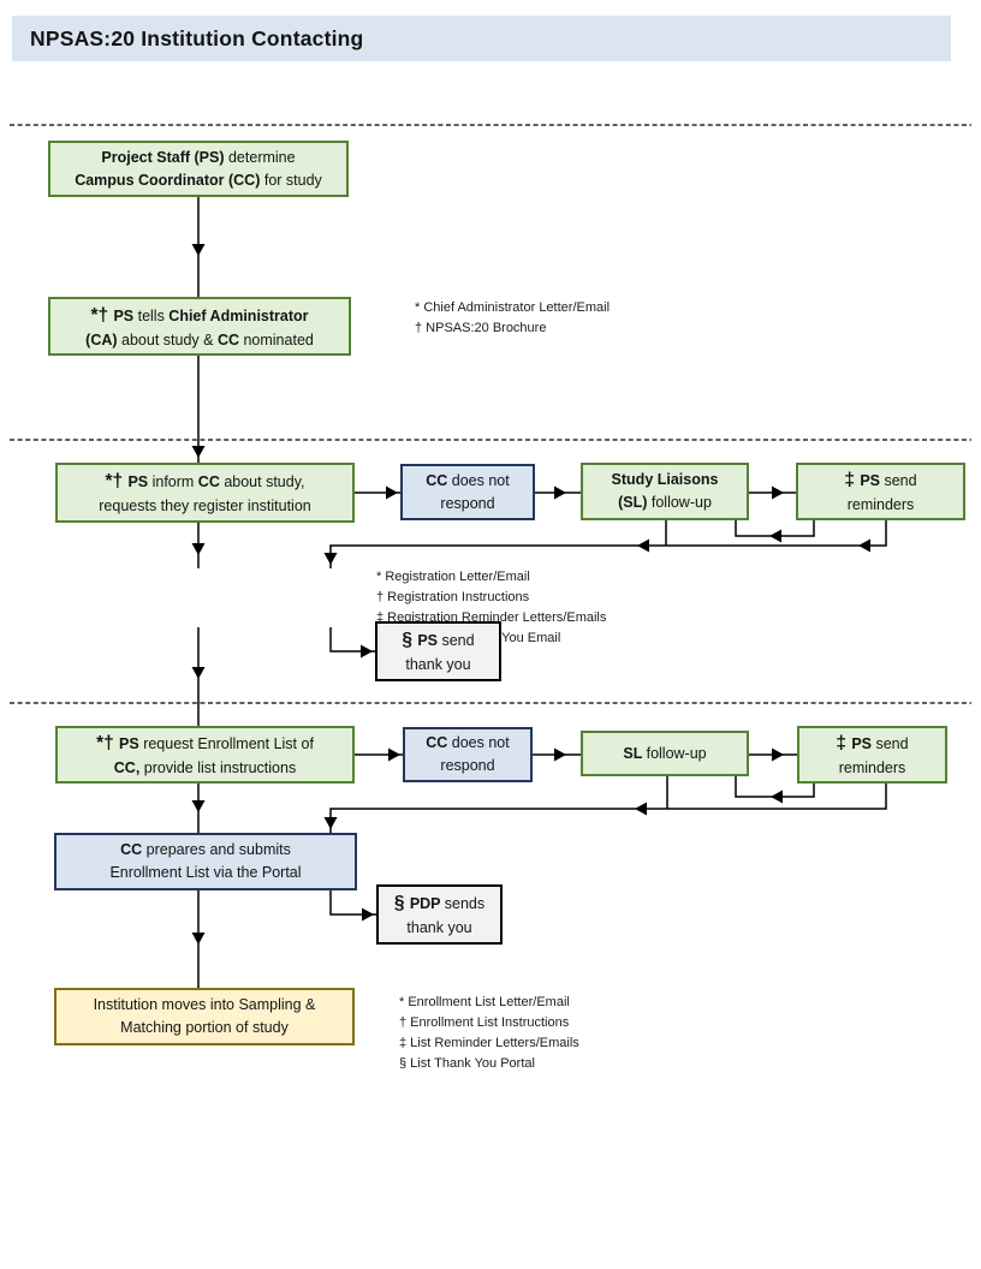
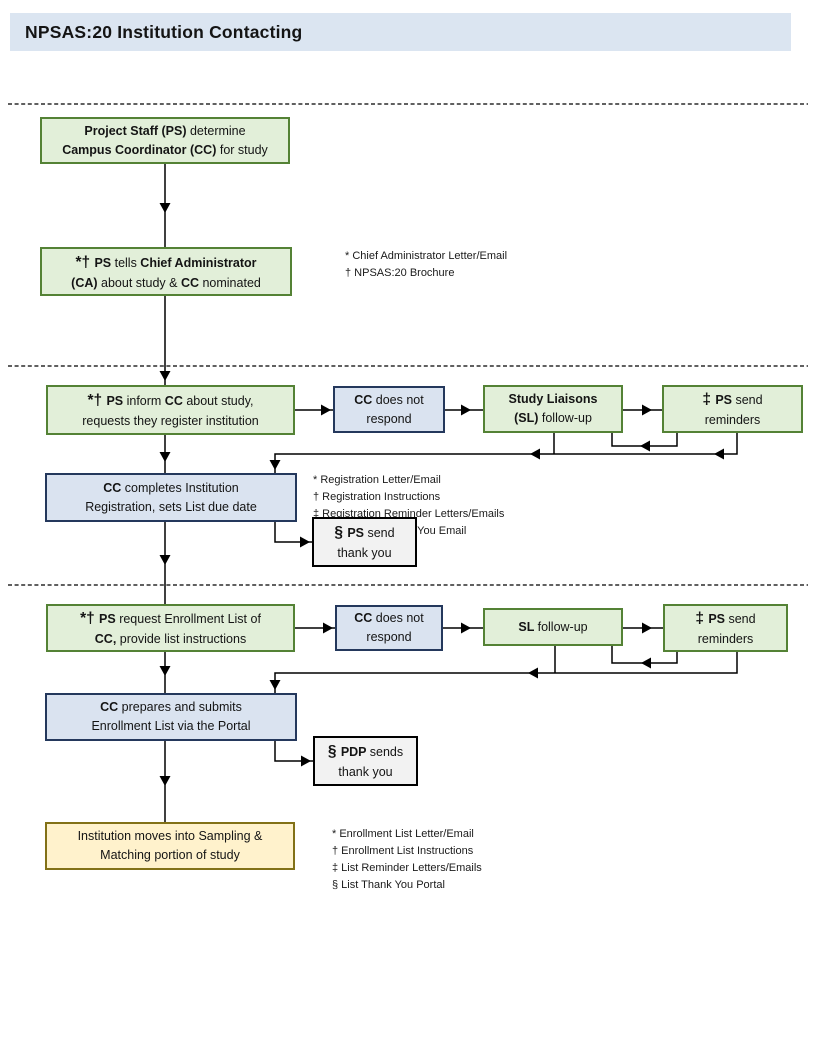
  NPSAS:20 Institution Contacting
  Project Staff (PS) determine
  Campus Coordinator (CC) for study
  *† PS tells Chief Administrator
  (CA) about study & CC nominated
  * Chief Administrator Letter/Email
  † NPSAS:20 Brochure
  *† PS inform CC about study,
  requests they register institution
  CC does not
  respond
  Study Liaisons
  (SL) follow-up
  ‡ PS send
  reminders
+ CC completes Institution
+ Registration, sets List due date
  * Registration Letter/Email
  † Registration Instructions
  ‡ Registration Reminder Letters/Emails
  § PS send
  thank you
  *† PS request Enrollment List of
  CC, provide list instructions
  CC does not
  respond
  SL follow-up
  ‡ PS send
  reminders
  CC prepares and submits
  Enrollment List via the Portal
  § PDP sends
  thank you
  Institution moves into Sampling &
  Matching portion of study
  * Enrollment List Letter/Email
  † Enrollment List Instructions
  ‡ List Reminder Letters/Emails
  § List Thank You Portal
